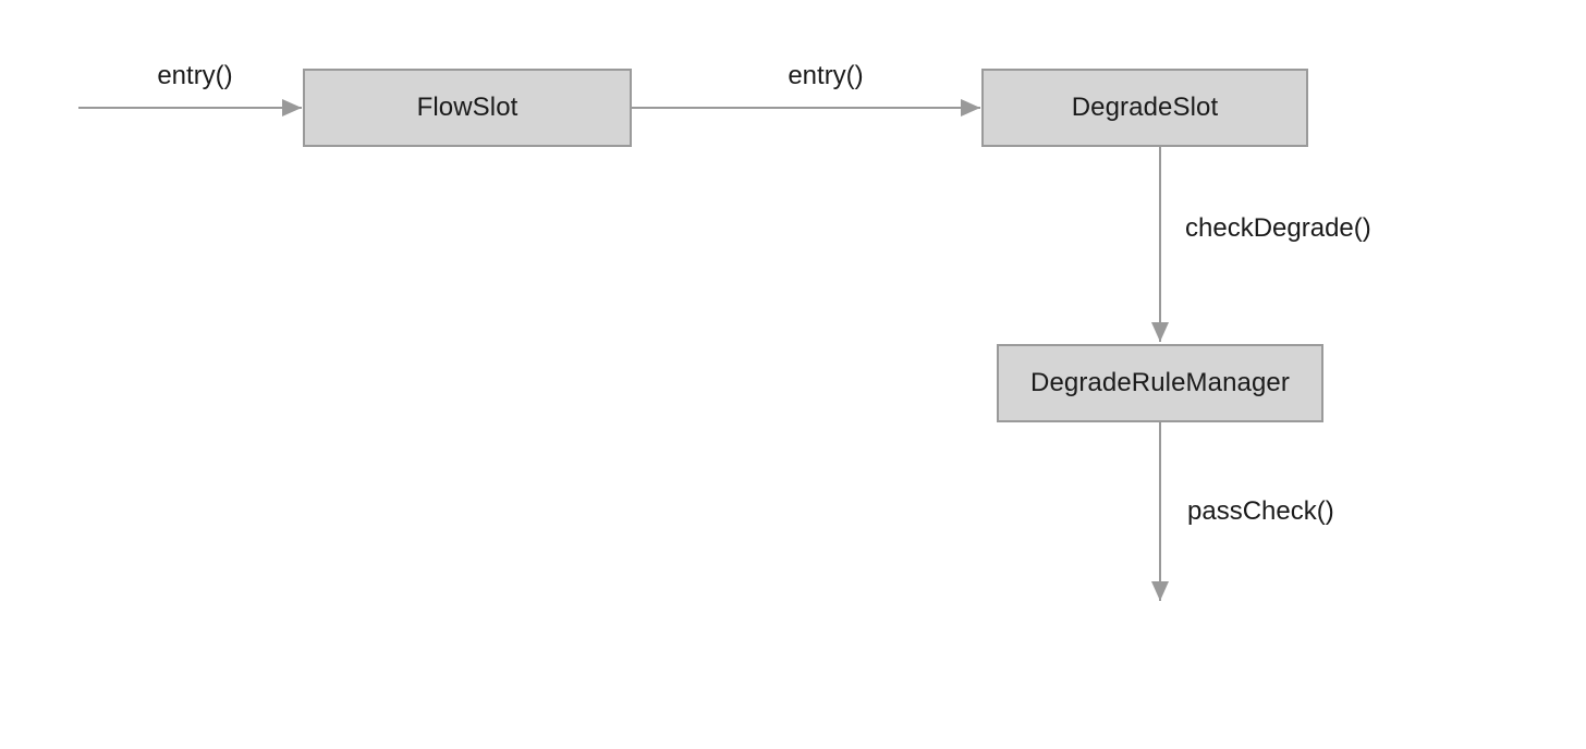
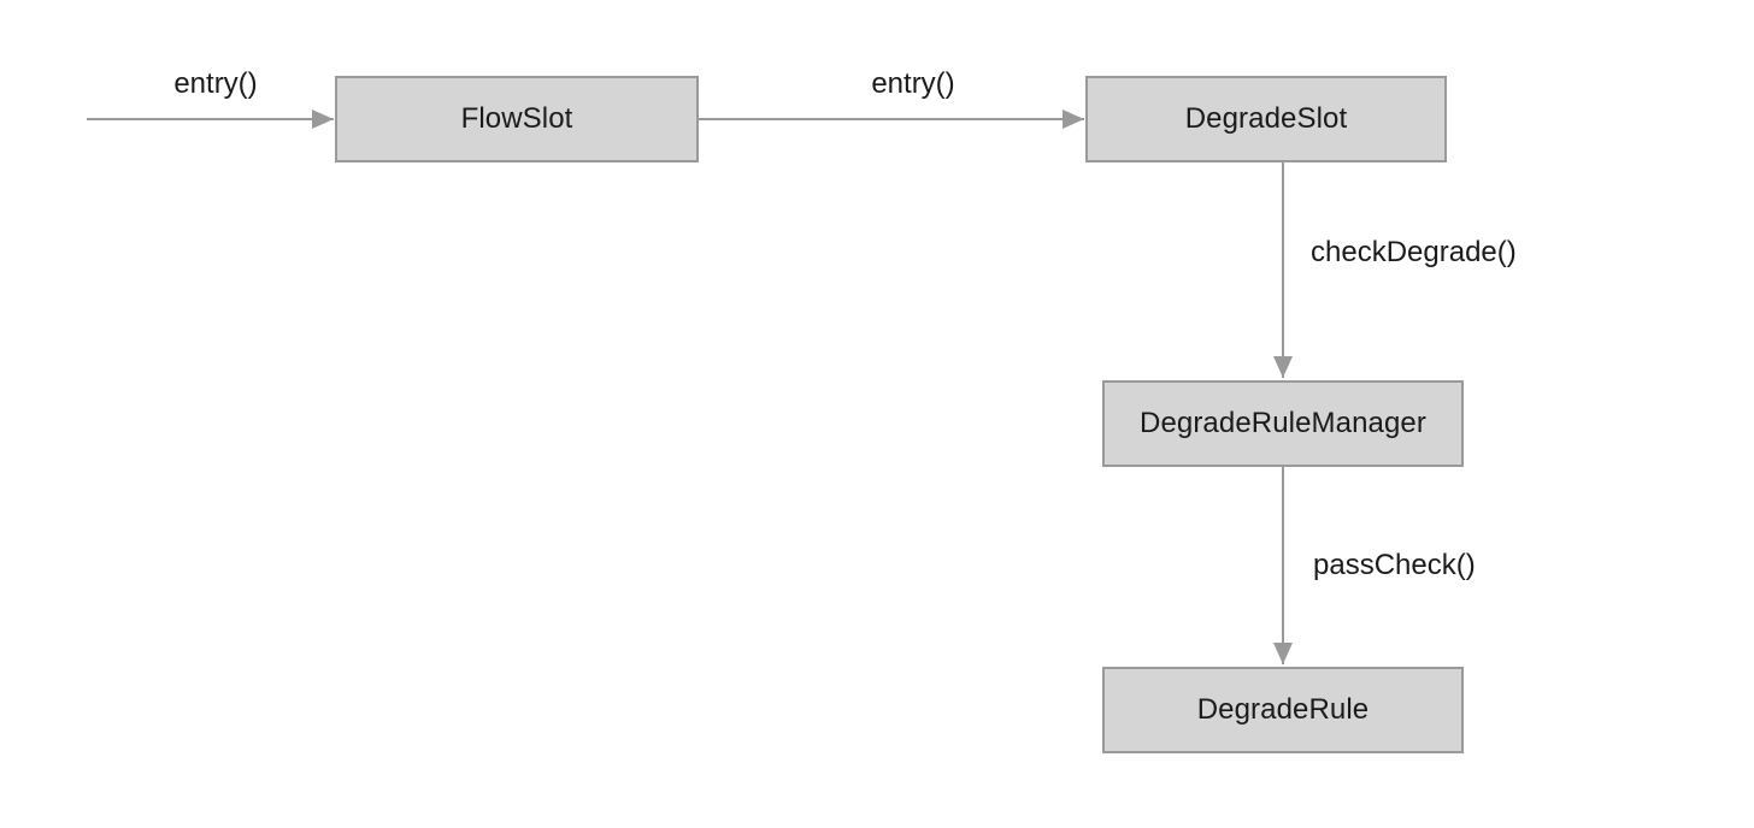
  FlowSlot
  DegradeSlot
  DegradeRuleManager
+ DegradeRule
  entry()
  entry()
  checkDegrade()
  passCheck()
